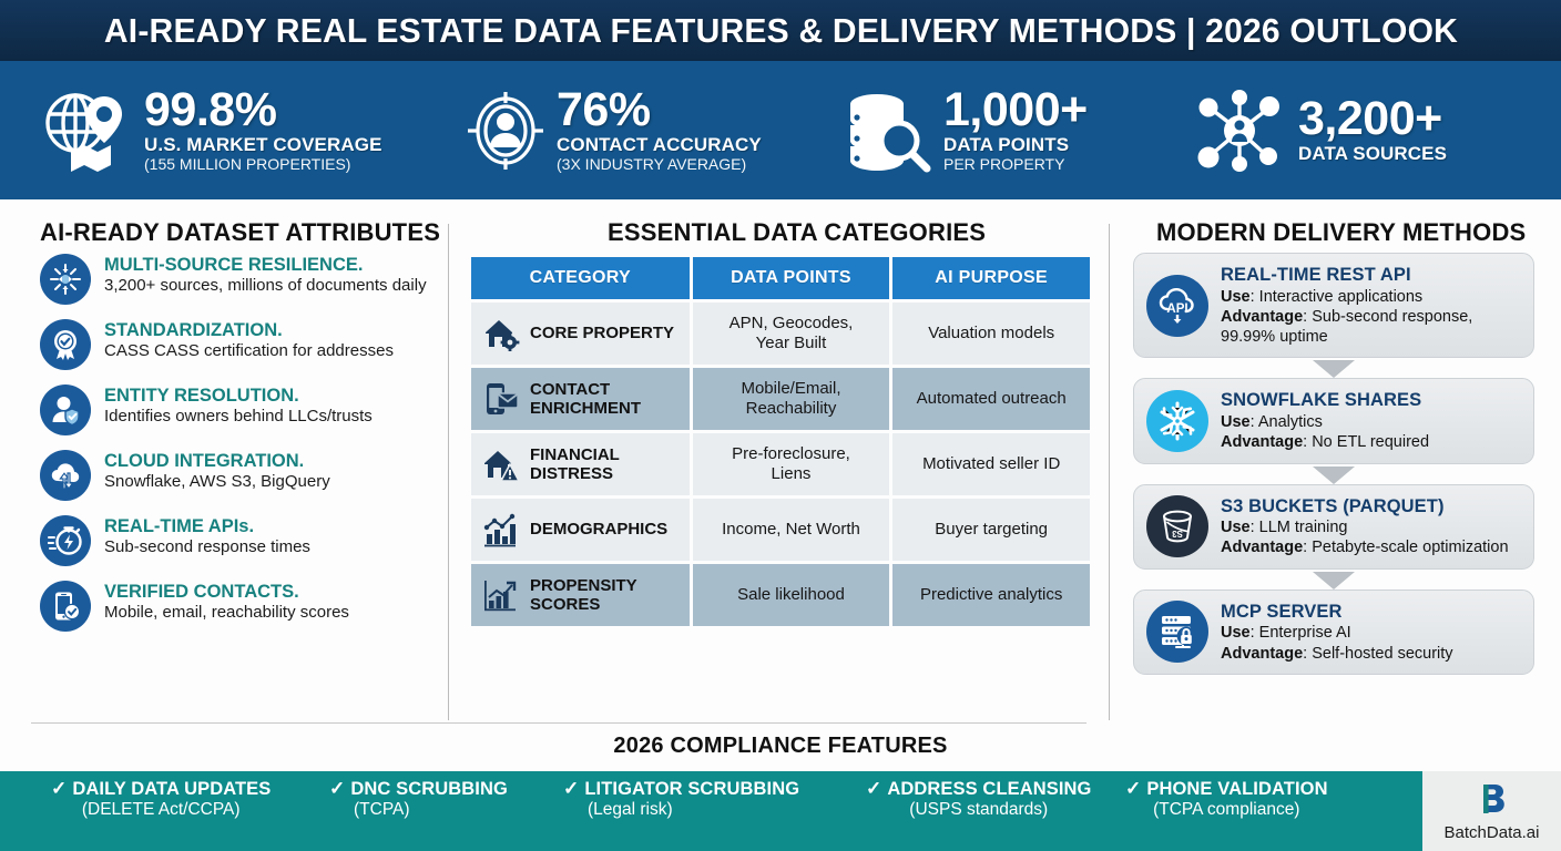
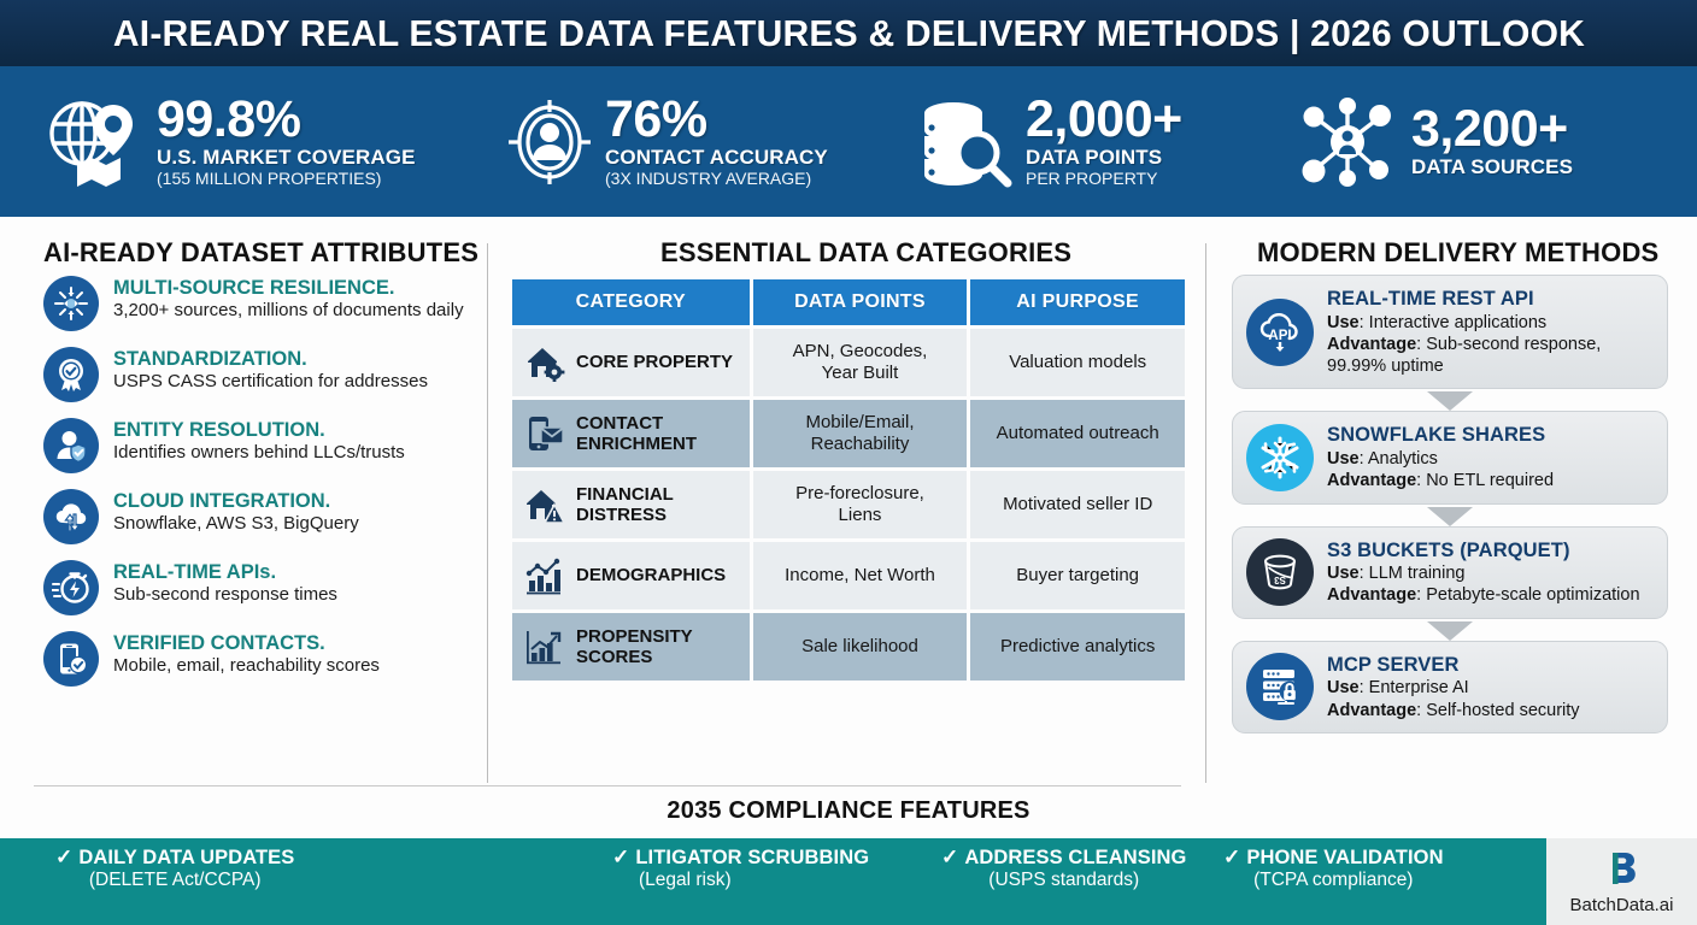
  AI-READY REAL ESTATE DATA FEATURES & DELIVERY METHODS | 2026 OUTLOOK
  99.8%
  U.S. MARKET COVERAGE
  (155 MILLION PROPERTIES)
  76%
  CONTACT ACCURACY
  (3X INDUSTRY AVERAGE)
- 1,000+
+ 2,000+
  DATA POINTS
  PER PROPERTY
  3,200+
  DATA SOURCES
  AI-READY DATASET ATTRIBUTES
  MULTI-SOURCE RESILIENCE.
  3,200+ sources, millions of documents daily
  STANDARDIZATION.
- CASS CASS certification for addresses
+ USPS CASS certification for addresses
  ENTITY RESOLUTION.
  Identifies owners behind LLCs/trusts
  CLOUD INTEGRATION.
  Snowflake, AWS S3, BigQuery
  REAL-TIME APIs.
  Sub-second response times
  VERIFIED CONTACTS.
  Mobile, email, reachability scores
  ESSENTIAL DATA CATEGORIES
  CATEGORY
  DATA POINTS
  AI PURPOSE
  CORE PROPERTY
  APN, Geocodes,
  Year Built
  Valuation models
  CONTACT ENRICHMENT
  Mobile/Email,
  Reachability
  Automated outreach
  FINANCIAL DISTRESS
  Pre-foreclosure,
  Liens
  Motivated seller ID
  DEMOGRAPHICS
  Income, Net Worth
  Buyer targeting
  PROPENSITY SCORES
  Sale likelihood
  Predictive analytics
  MODERN DELIVERY METHODS
  API
  REAL-TIME REST API
  Use: Interactive applications
  Advantage: Sub-second response, 99.99% uptime
  SNOWFLAKE SHARES
  Use: Analytics
  Advantage: No ETL required
  S3 BUCKETS (PARQUET)
  Use: LLM training
  Advantage: Petabyte-scale optimization
  MCP SERVER
  Use: Enterprise AI
  Advantage: Self-hosted security
- 2026 COMPLIANCE FEATURES
+ 2035 COMPLIANCE FEATURES
  ✓ DAILY DATA UPDATES
  (DELETE Act/CCPA)
- ✓ DNC SCRUBBING
- (TCPA)
  ✓ LITIGATOR SCRUBBING
  (Legal risk)
  ✓ ADDRESS CLEANSING
  (USPS standards)
  ✓ PHONE VALIDATION
  (TCPA compliance)
  BatchData.ai
